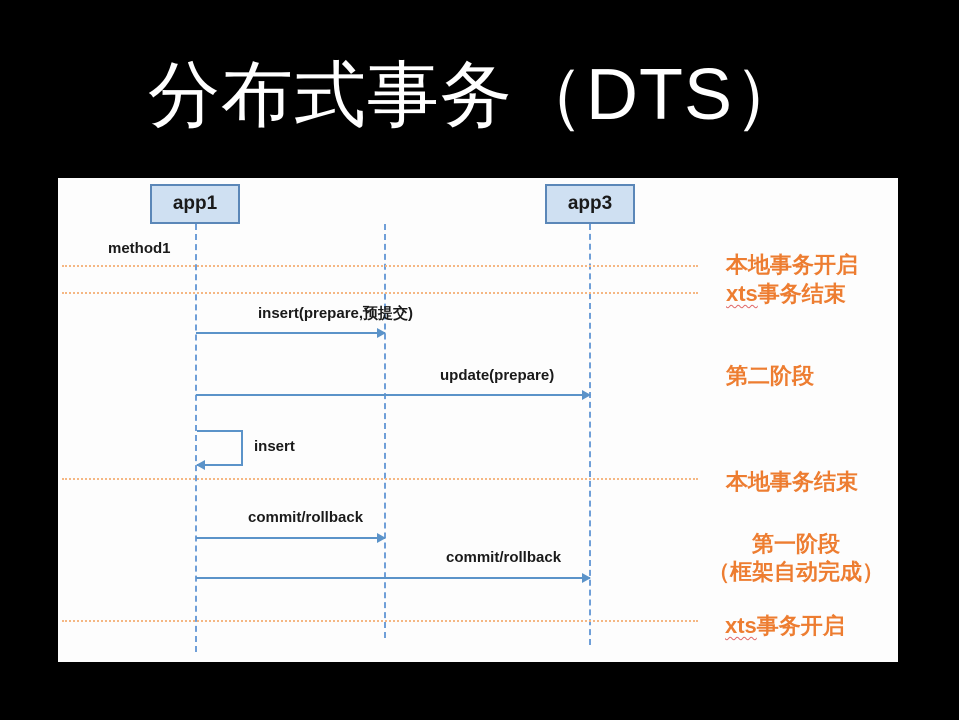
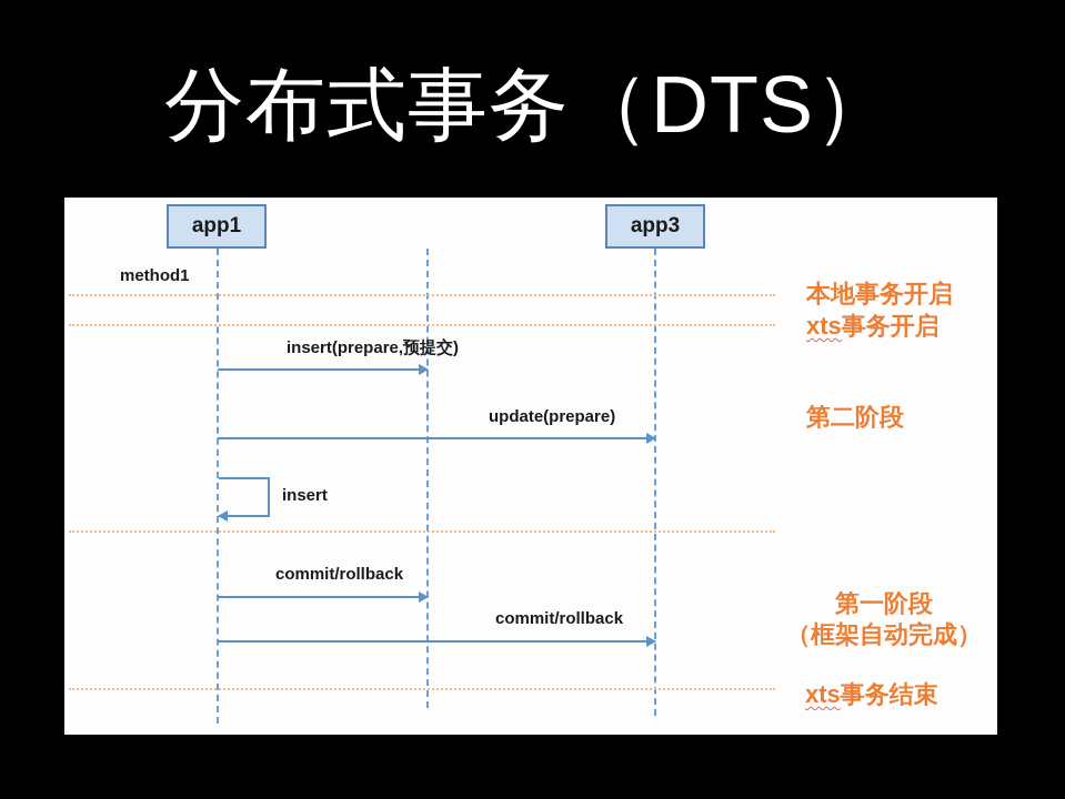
  分布式事务（DTS）
  app1
  app3
  method1
  insert(prepare,预提交)
  update(prepare)
  insert
  commit/rollback
  commit/rollback
  本地事务开启
- xts事务结束
+ xts事务开启
  第二阶段
- 本地事务结束
  第一阶段
  （框架自动完成）
- xts事务开启
+ xts事务结束
